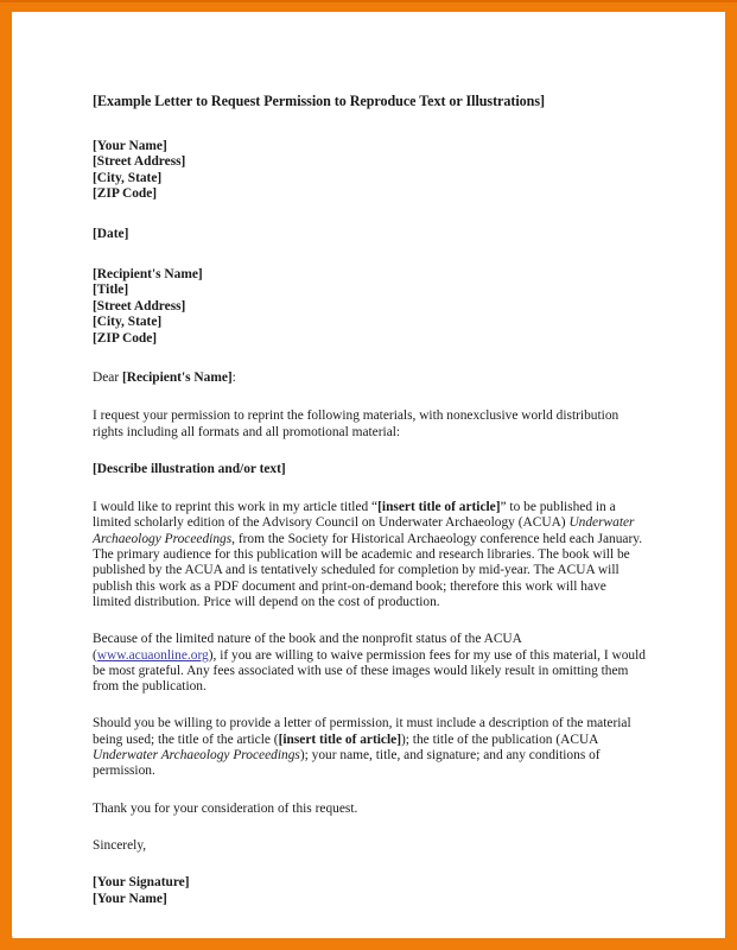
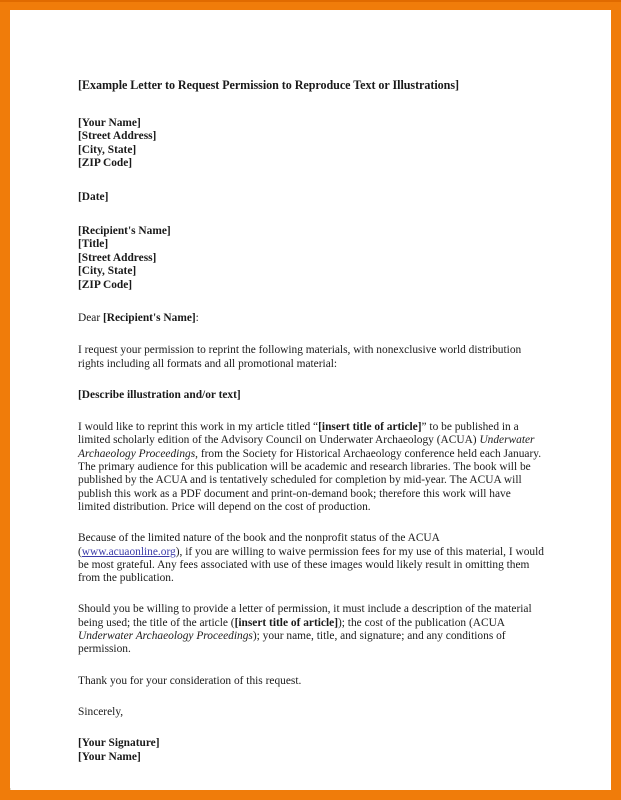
  [Example Letter to Request Permission to Reproduce Text or Illustrations]
  [Your Name]
  [Street Address]
  [City, State]
  [ZIP Code]
  [Date]
  [Recipient's Name]
  [Title]
  [Street Address]
  [City, State]
  [ZIP Code]
  Dear [Recipient's Name]:
  I request your permission to reprint the following materials, with nonexclusive world distribution rights including all formats and all promotional material:
  [Describe illustration and/or text]
  I would like to reprint this work in my article titled “[insert title of article]” to be published in a limited scholarly edition of the Advisory Council on Underwater Archaeology (ACUA) Underwater Archaeology Proceedings, from the Society for Historical Archaeology conference held each January. The primary audience for this publication will be academic and research libraries. The book will be published by the ACUA and is tentatively scheduled for completion by mid-year. The ACUA will publish this work as a PDF document and print-on-demand book; therefore this work will have limited distribution. Price will depend on the cost of production.
  Because of the limited nature of the book and the nonprofit status of the ACUA (www.acuaonline.org), if you are willing to waive permission fees for my use of this material, I would be most grateful. Any fees associated with use of these images would likely result in omitting them from the publication.
- Should you be willing to provide a letter of permission, it must include a description of the material being used; the title of the article ([insert title of article]); the title of the publication (ACUA Underwater Archaeology Proceedings); your name, title, and signature; and any conditions of permission.
+ Should you be willing to provide a letter of permission, it must include a description of the material being used; the title of the article ([insert title of article]); the cost of the publication (ACUA Underwater Archaeology Proceedings); your name, title, and signature; and any conditions of permission.
  Thank you for your consideration of this request.
  Sincerely,
  [Your Signature]
  [Your Name]
